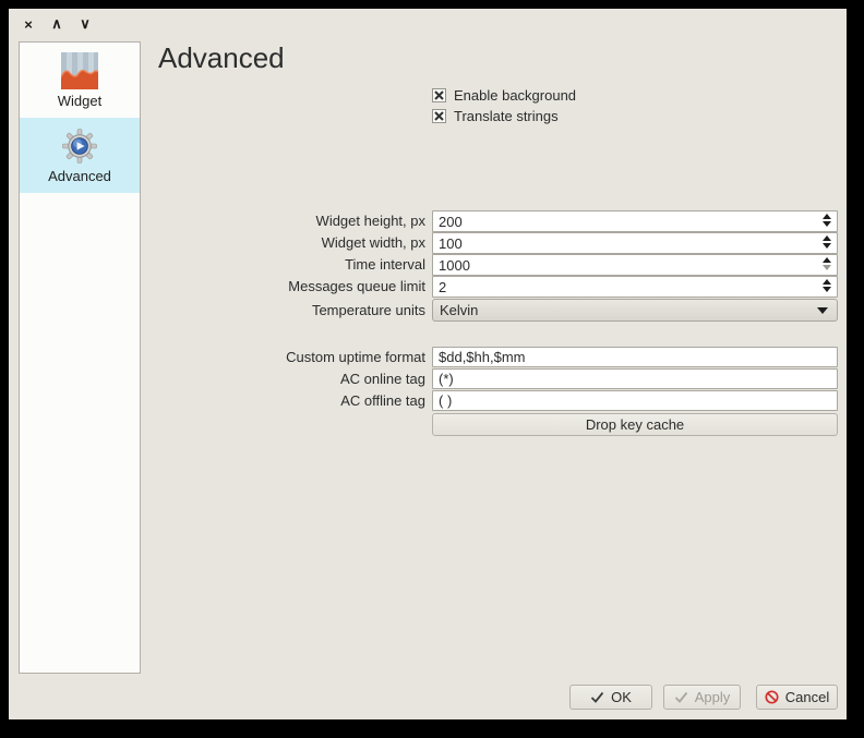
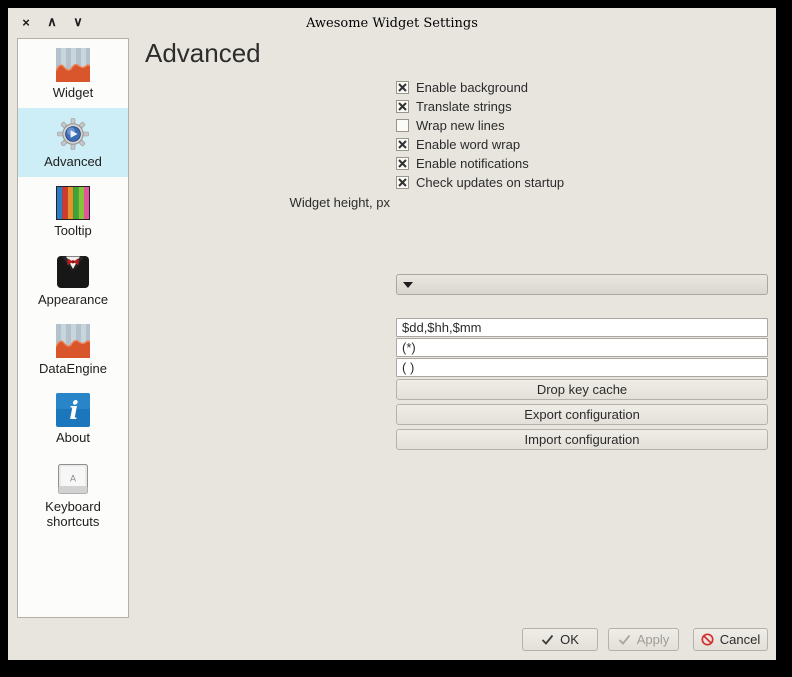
  ×
  ∧
  ∨
+ Awesome Widget Settings
  Widget
  Advanced
+ Tooltip
+ Appearance
+ DataEngine
+ i
+ About
+ A
+ Keyboard shortcuts
  Advanced
  Enable background
  Translate strings
+ Wrap new lines
+ Enable word wrap
+ Enable notifications
+ Check updates on startup
  Widget height, px
- 200
- Widget width, px
- 100
- Time interval
- 1000
- Messages queue limit
- 2
- Temperature units
- Kelvin
- Custom uptime format
  $dd,$hh,$mm
- AC online tag
  (*)
- AC offline tag
  ( )
  Drop key cache
+ Export configuration
+ Import configuration
  OK
  Apply
  Cancel
